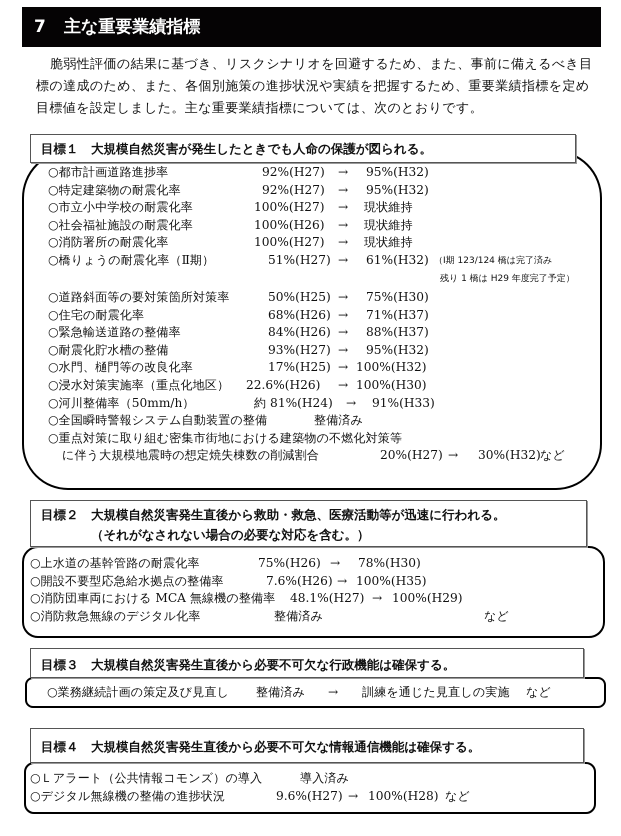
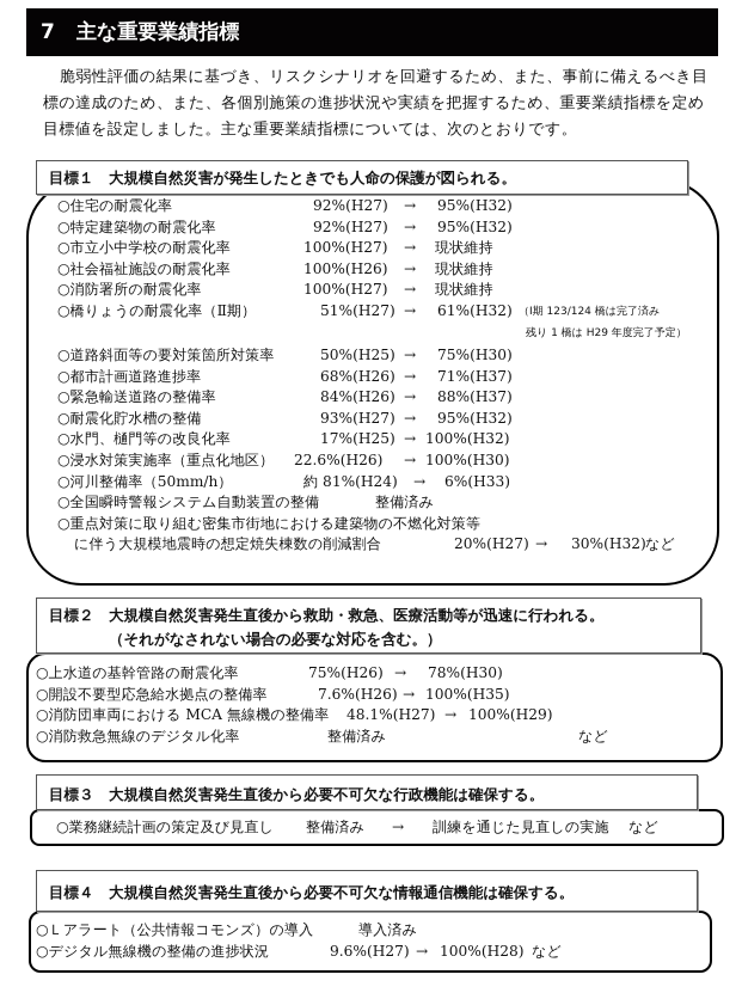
  7 主な重要業績指標
  脆弱性評価の結果に基づき、リスクシナリオを回避するため、また、事前に備えるべき目標の達成のため、また、各個別施策の進捗状況や実績を把握するため、重要業績指標を定め目標値を設定しました。主な重要業績指標については、次のとおりです。
  目標１ 大規模自然災害が発生したときでも人命の保護が図られる。
- ○都市計画道路進捗率
+ ○住宅の耐震化率
  92%(H27)
  →
  95%(H32)
  ○特定建築物の耐震化率
  92%(H27)
  →
  95%(H32)
  ○市立小中学校の耐震化率
  100%(H27)
  →
  現状維持
  ○社会福祉施設の耐震化率
  100%(H26)
  →
  現状維持
  ○消防署所の耐震化率
  100%(H27)
  →
  現状維持
  ○橋りょうの耐震化率（Ⅱ期）
  51%(H27)
  →
  61%(H32)
  （Ⅰ期 123/124 橋は完了済み
  残り 1 橋は H29 年度完了予定）
  ○道路斜面等の要対策箇所対策率
  50%(H25)
  →
  75%(H30)
- ○住宅の耐震化率
+ ○都市計画道路進捗率
  68%(H26)
  →
  71%(H37)
  ○緊急輸送道路の整備率
  84%(H26)
  →
  88%(H37)
  ○耐震化貯水槽の整備
  93%(H27)
  →
  95%(H32)
  ○水門、樋門等の改良化率
  17%(H25)
  →
  100%(H32)
  ○浸水対策実施率（重点化地区）
  22.6%(H26)
  →
  100%(H30)
  ○河川整備率（50mm/h）
  約 81%(H24)
  →
- 91%(H33)
+ 6%(H33)
  ○全国瞬時警報システム自動装置の整備
  整備済み
  ○重点対策に取り組む密集市街地における建築物の不燃化対策等
  に伴う大規模地震時の想定焼失棟数の削減割合
  20%(H27)
  →
  30%(H32)
  など
  目標２ 大規模自然災害発生直後から救助・救急、医療活動等が迅速に行われる。
  （それがなされない場合の必要な対応を含む。）
  ○上水道の基幹管路の耐震化率
  75%(H26)
  →
  78%(H30)
  ○開設不要型応急給水拠点の整備率
  7.6%(H26)
  →
  100%(H35)
  ○消防団車両における MCA 無線機の整備率
  48.1%(H27)
  →
  100%(H29)
  ○消防救急無線のデジタル化率
  整備済み
  など
  目標３ 大規模自然災害発生直後から必要不可欠な行政機能は確保する。
  ○業務継続計画の策定及び見直し
  整備済み
  →
  訓練を通じた見直しの実施
  など
  目標４ 大規模自然災害発生直後から必要不可欠な情報通信機能は確保する。
  ○Ｌアラート（公共情報コモンズ）の導入
  導入済み
  ○デジタル無線機の整備の進捗状況
  9.6%(H27)
  →
  100%(H28)
  など
